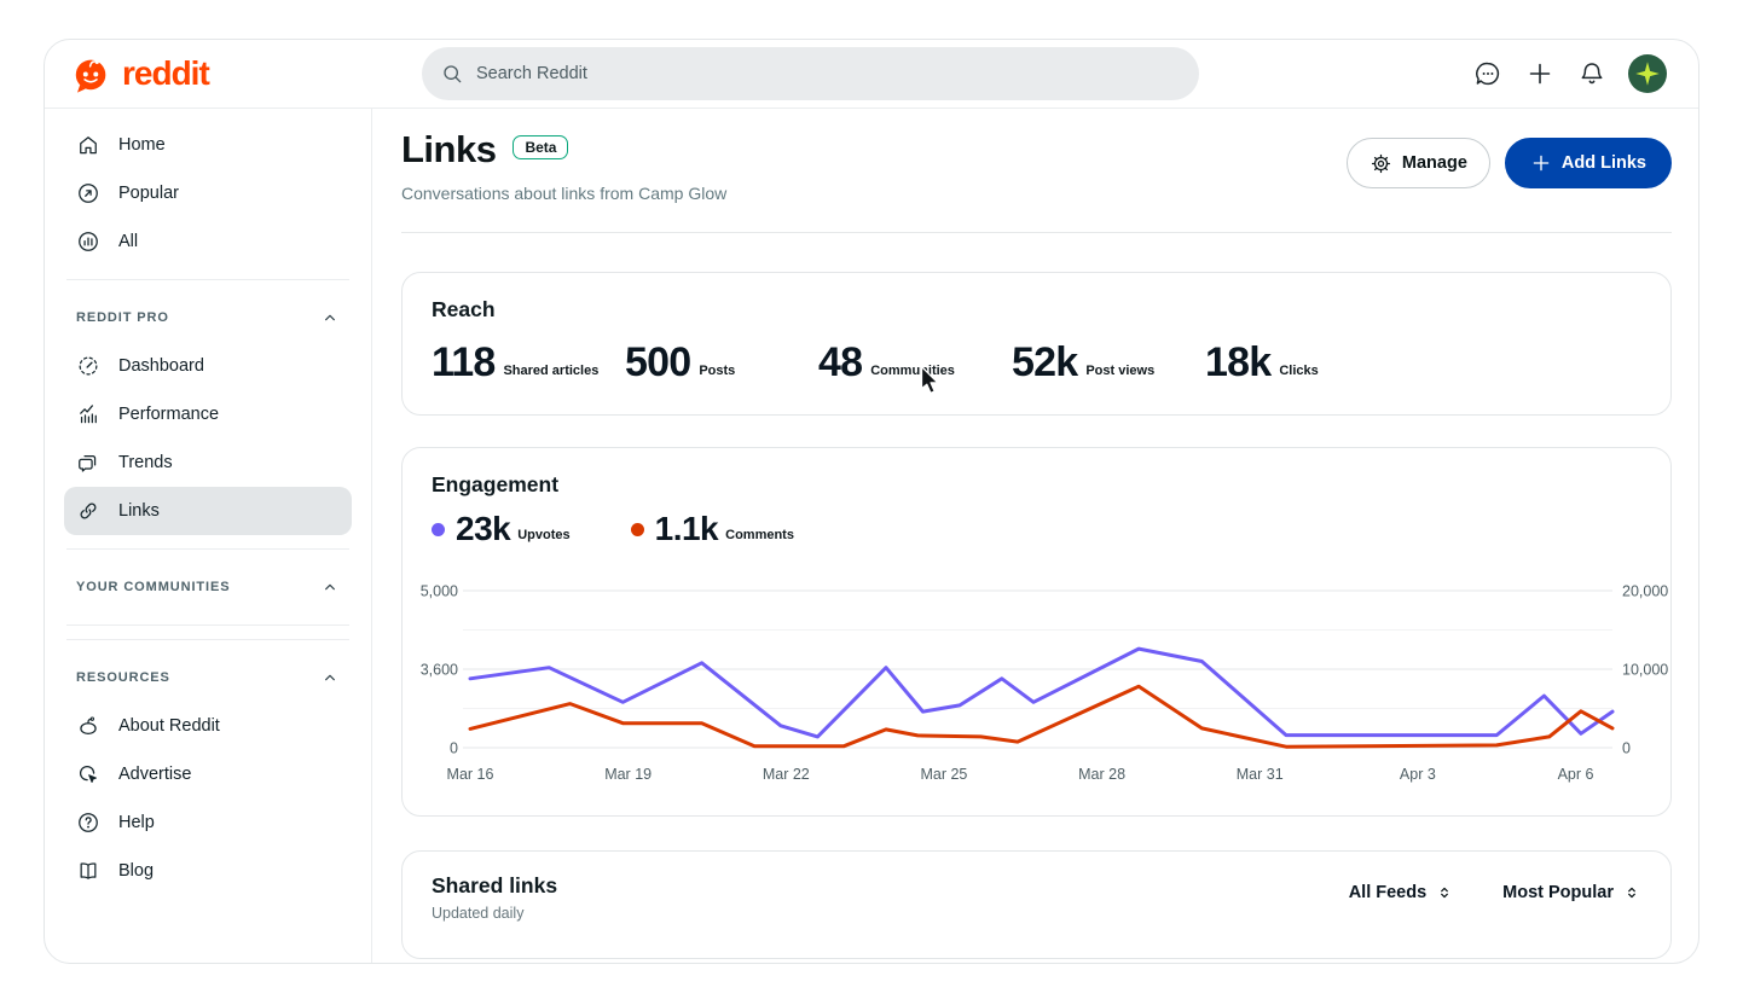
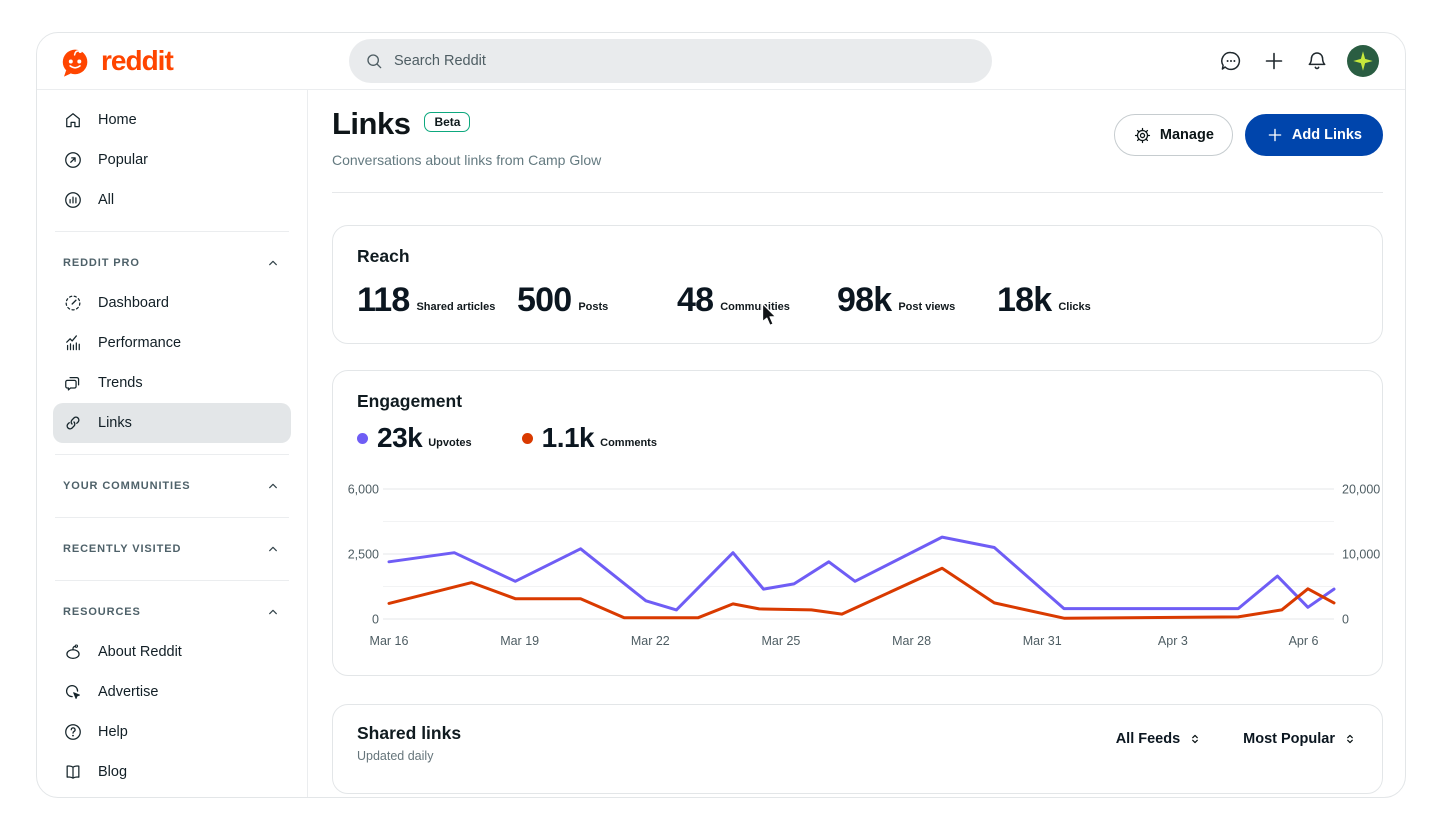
  reddit
  Search Reddit
  Home
  Popular
  All
  REDDIT PRO
  Dashboard
  Performance
  Trends
  Links
  YOUR COMMUNITIES
+ RECENTLY VISITED
  RESOURCES
  About Reddit
  Advertise
  Help
  Blog
  Links
  Beta
  Conversations about links from Camp Glow
  Manage
  Add Links
  Reach
  118
  Shared articles
  500
  Posts
  48
  Commuities
- 52k
+ 98k
  Post views
  18k
  Clicks
  Engagement
  23k
  Upvotes
  1.1k
  Comments
  0
- 3,600
+ 2,500
- 5,000
+ 6,000
  0
  10,000
  20,000
  Mar 16
  Mar 19
  Mar 22
  Mar 25
  Mar 28
  Mar 31
  Apr 3
  Apr 6
  Shared links
  Updated daily
  All Feeds
  Most Popular
